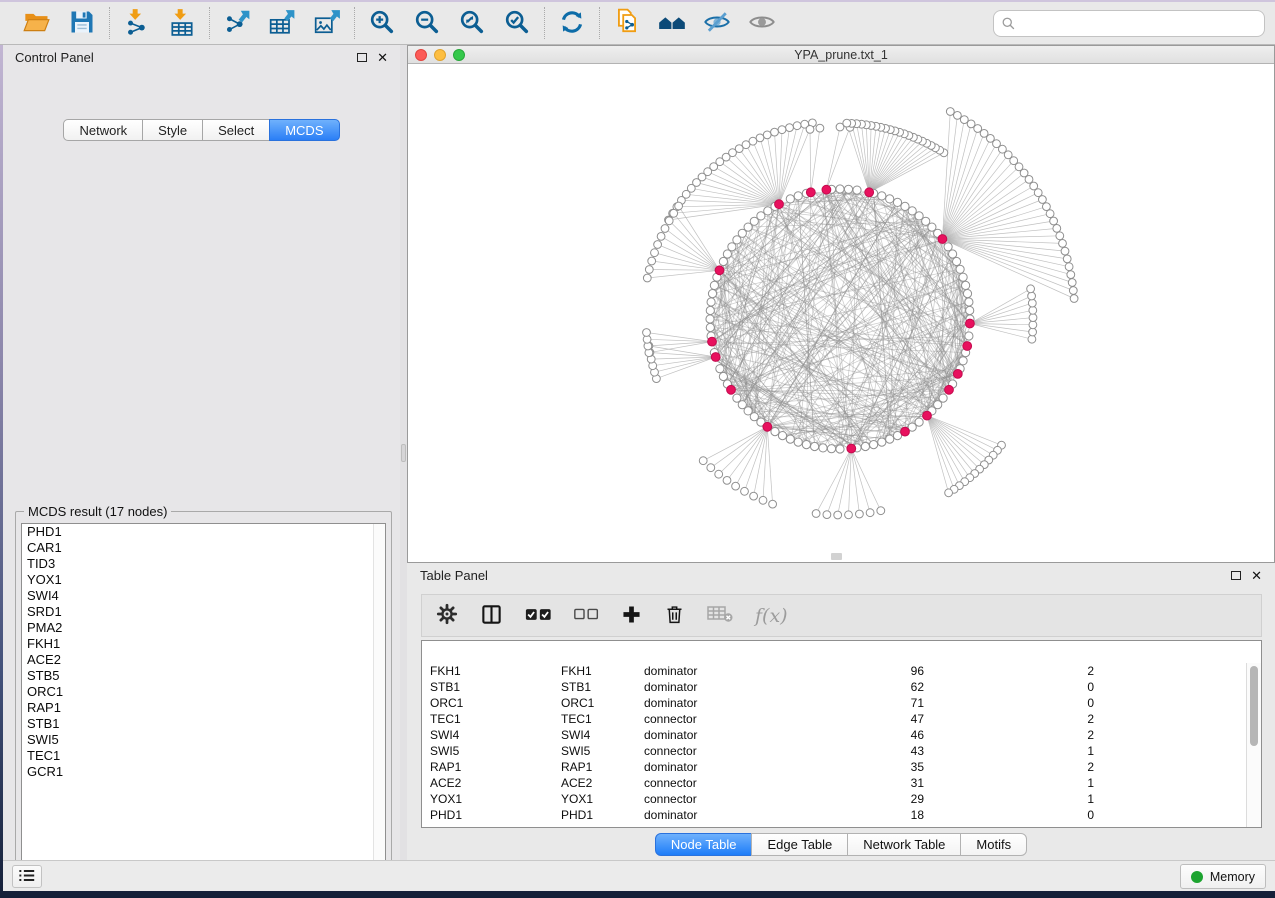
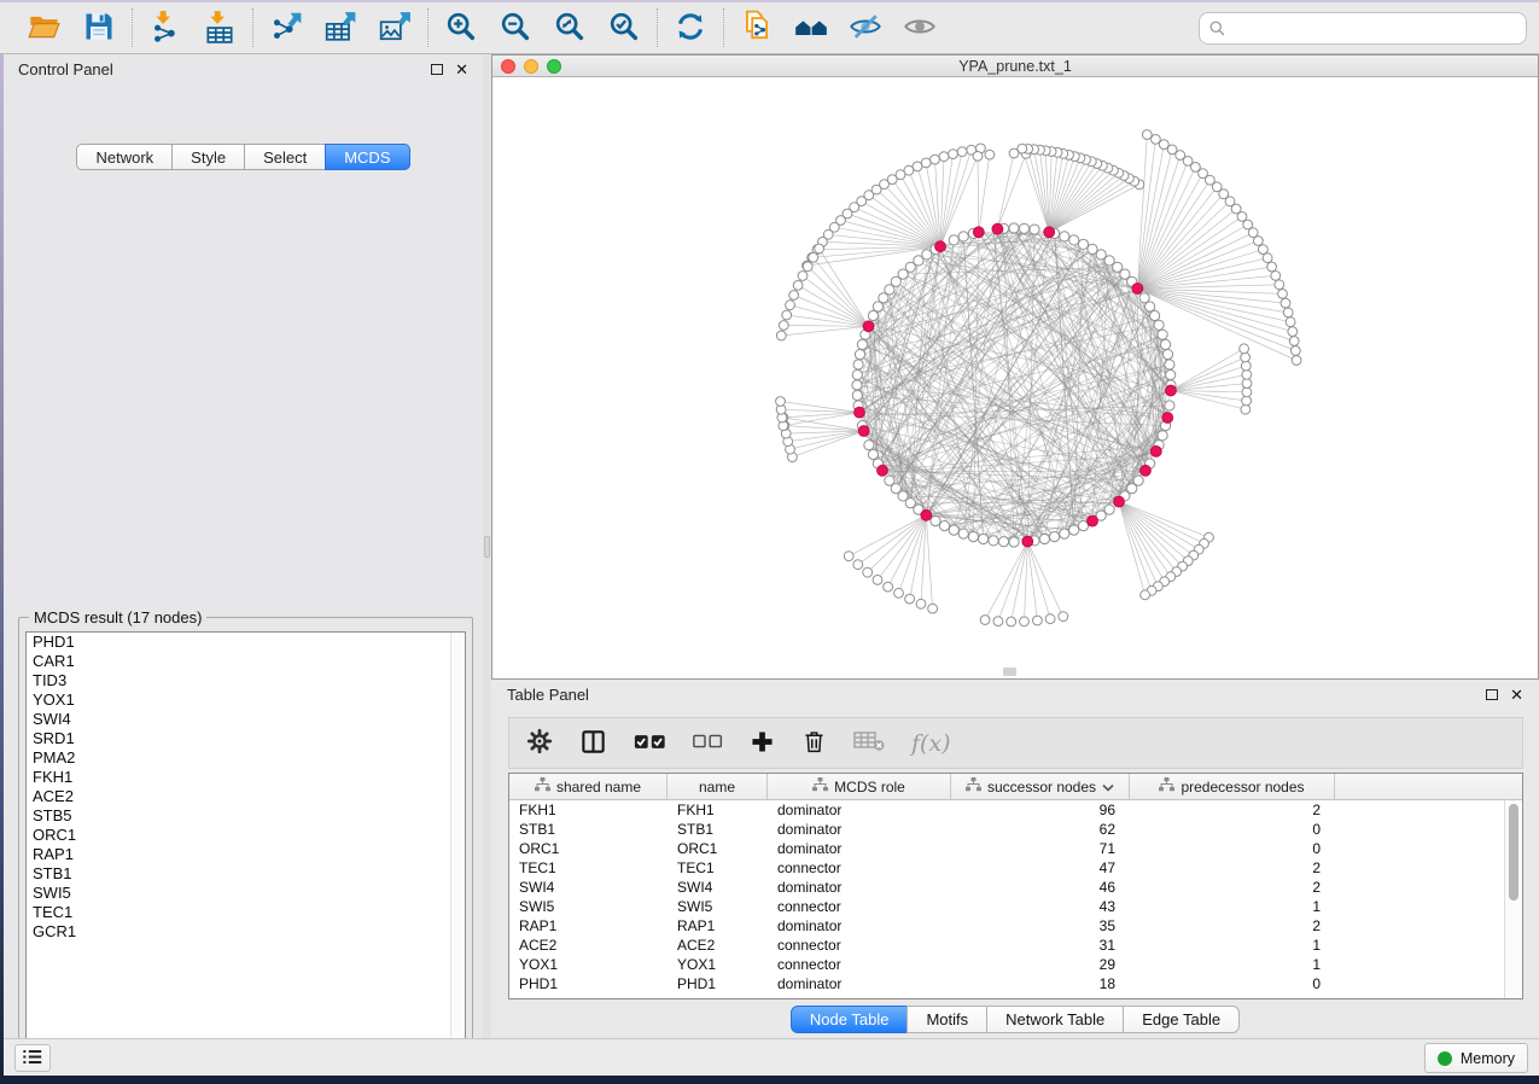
  Control Panel
  ✕
  Network
  Style
  Select
  MCDS
  MCDS result (17 nodes)
  PHD1
  CAR1
  TID3
  YOX1
  SWI4
  SRD1
  PMA2
  FKH1
  ACE2
  STB5
  ORC1
  RAP1
  STB1
  SWI5
  TEC1
  GCR1
  YPA_prune.txt_1
  Table Panel
  ✕
  f(x)
+ shared name
+ name
+ MCDS role
+ successor nodes
+ predecessor nodes
  FKH1
  FKH1
  dominator
  96
  2
  STB1
  STB1
  dominator
  62
  0
  ORC1
  ORC1
  dominator
  71
  0
  TEC1
  TEC1
  connector
  47
  2
  SWI4
  SWI4
  dominator
  46
  2
  SWI5
  SWI5
  connector
  43
  1
  RAP1
  RAP1
  dominator
  35
  2
  ACE2
  ACE2
  connector
  31
  1
  YOX1
  YOX1
  connector
  29
  1
  PHD1
  PHD1
  dominator
  18
  0
  Node Table
- Edge Table
+ Motifs
  Network Table
- Motifs
+ Edge Table
  Memory
